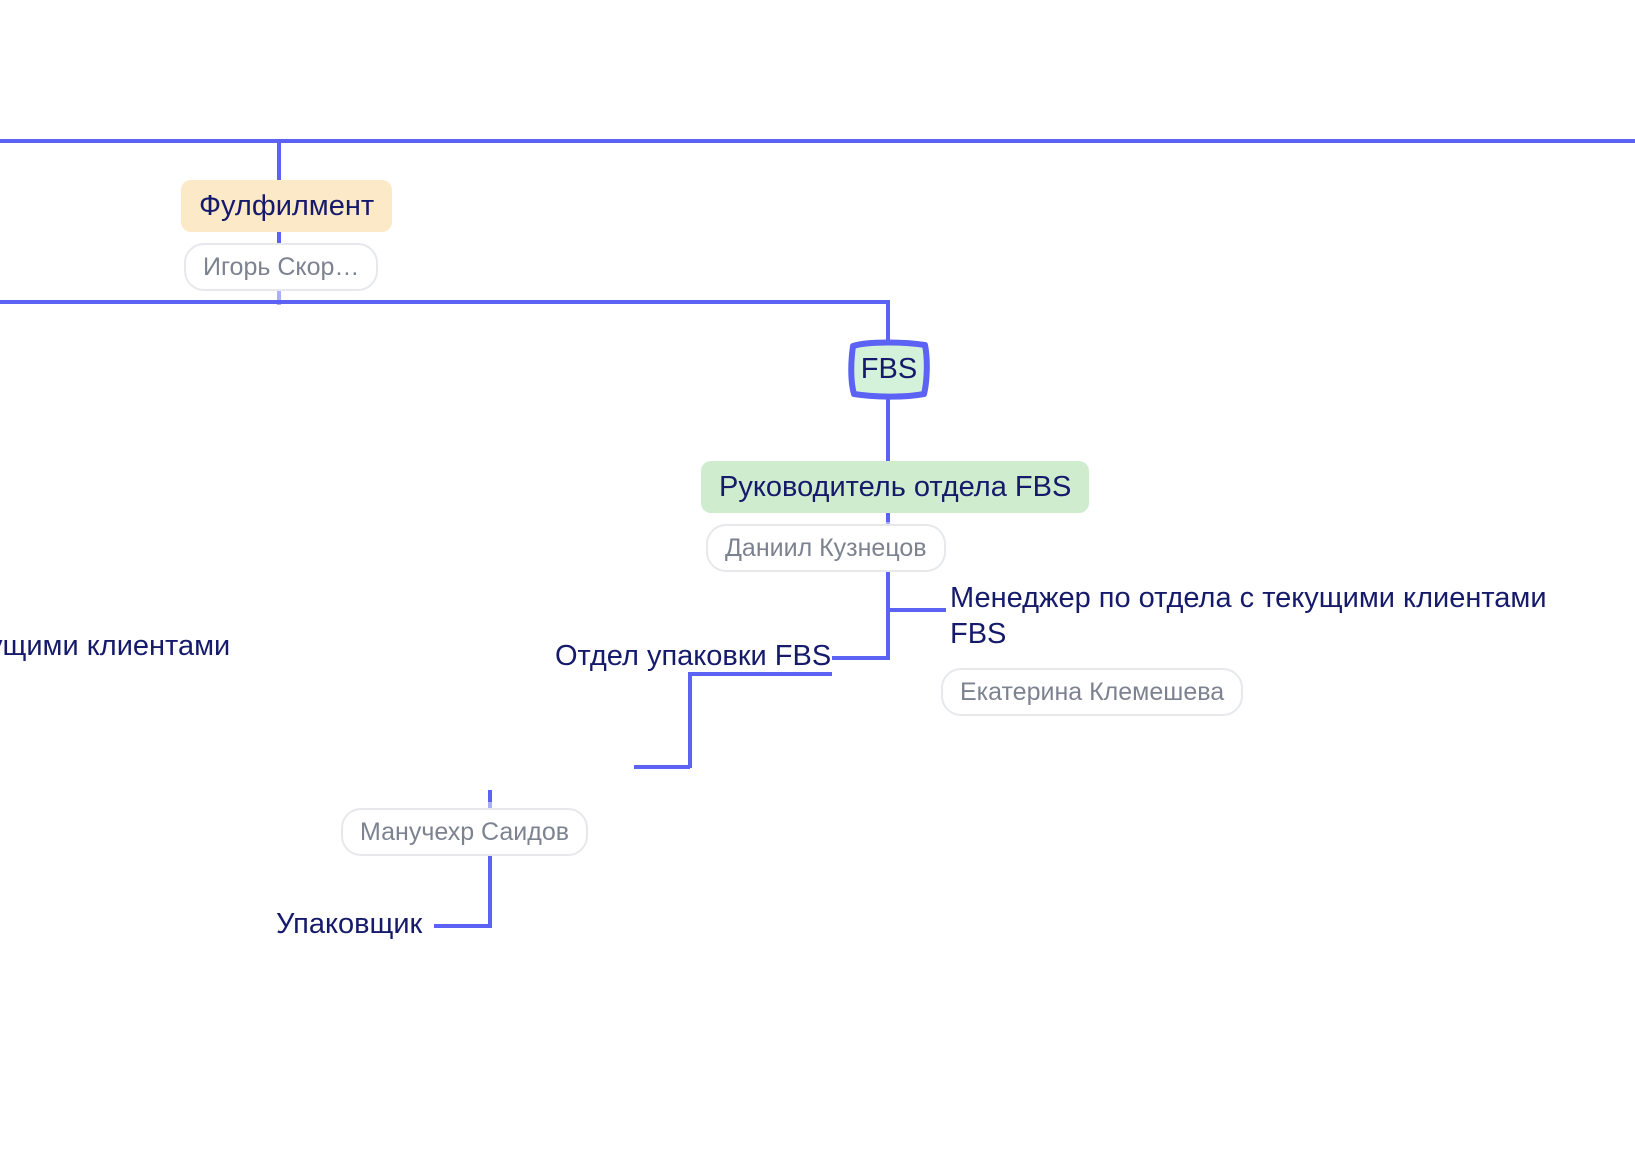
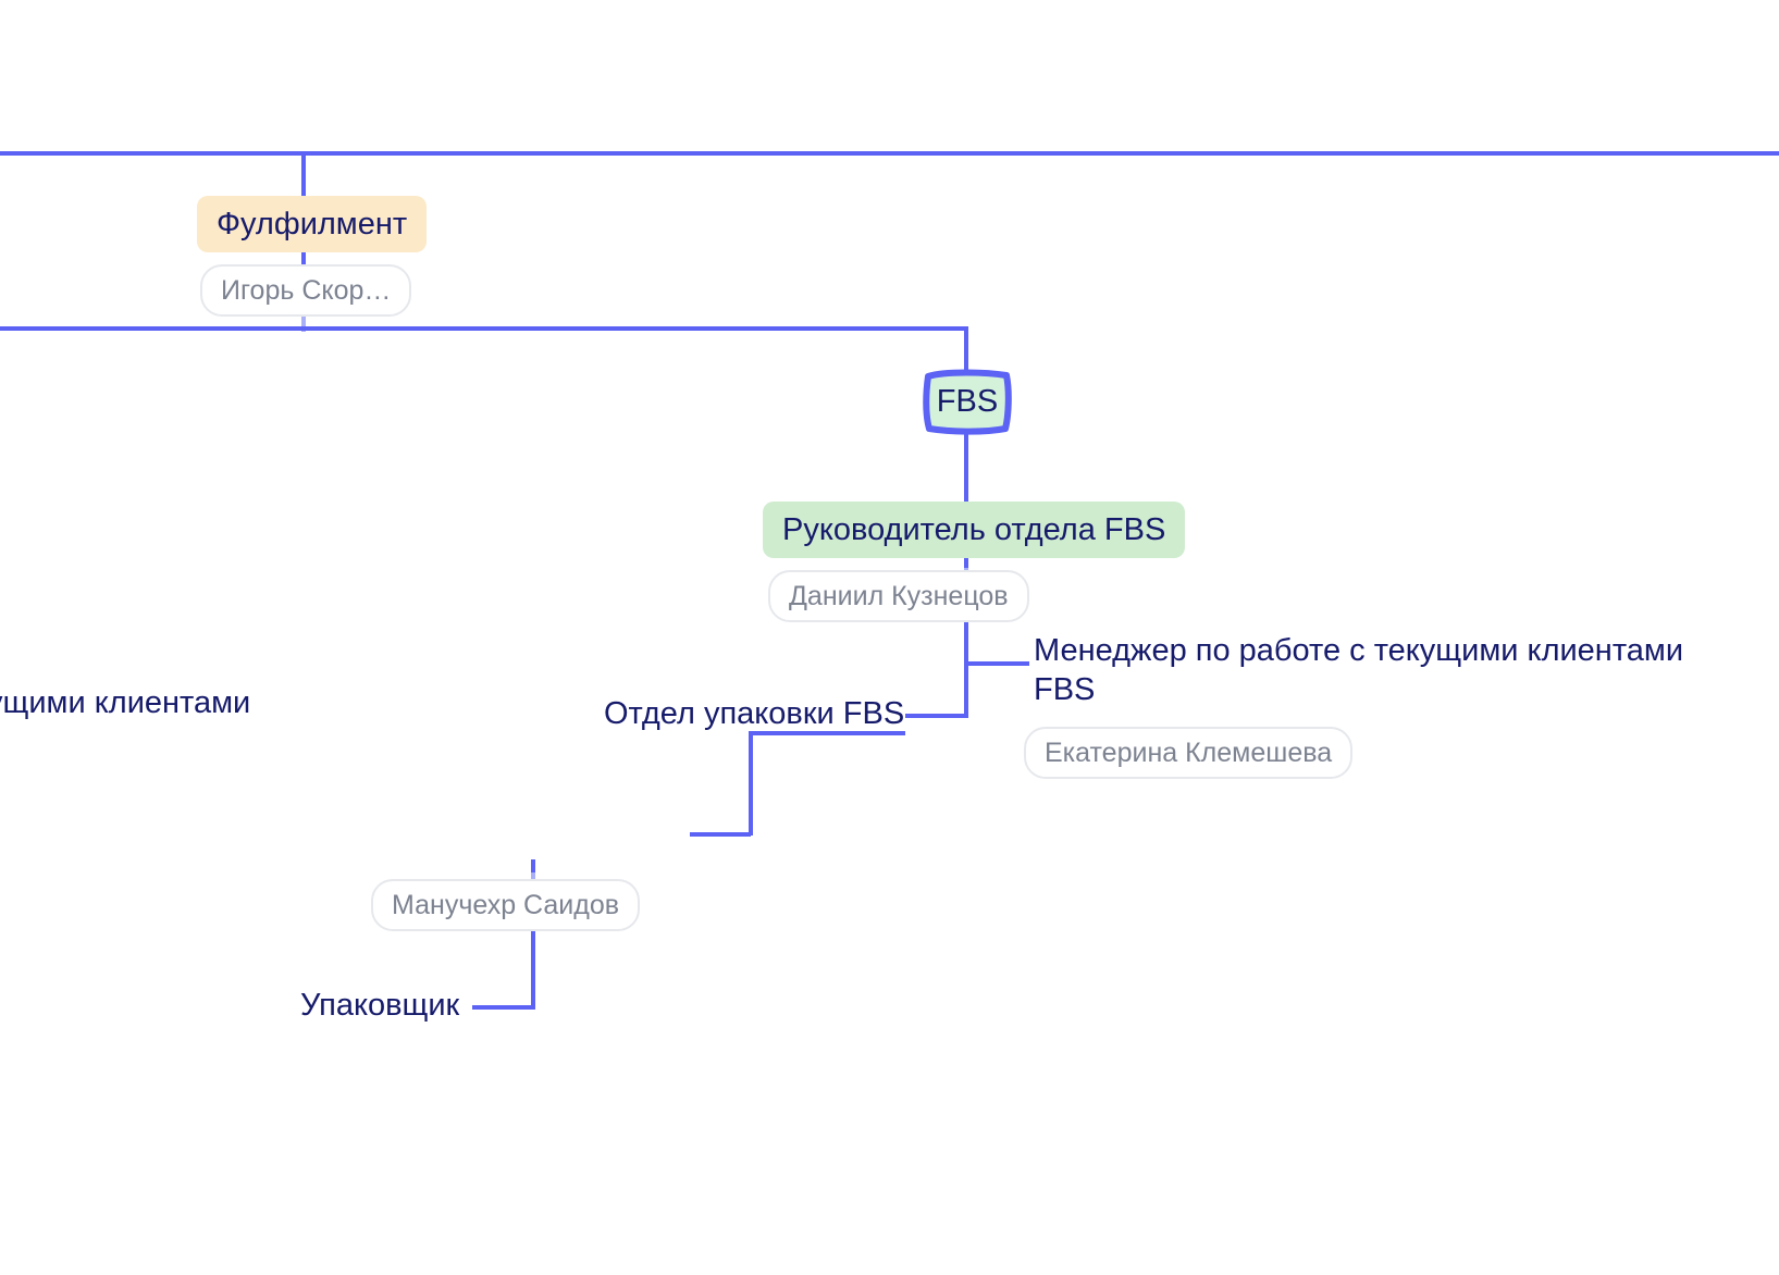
  Фулфилмент
  Игорь Скор…
  FBS
  Руководитель отдела FBS
  Даниил Кузнецов
- Менеджер по отдела с текущими клиентами FBS
+ Менеджер по работе с текущими клиентами FBS
  Екатерина Клемешева
  Отдел упаковки FBS
  Манучехр Саидов
  Упаковщик
  щими клиентами
